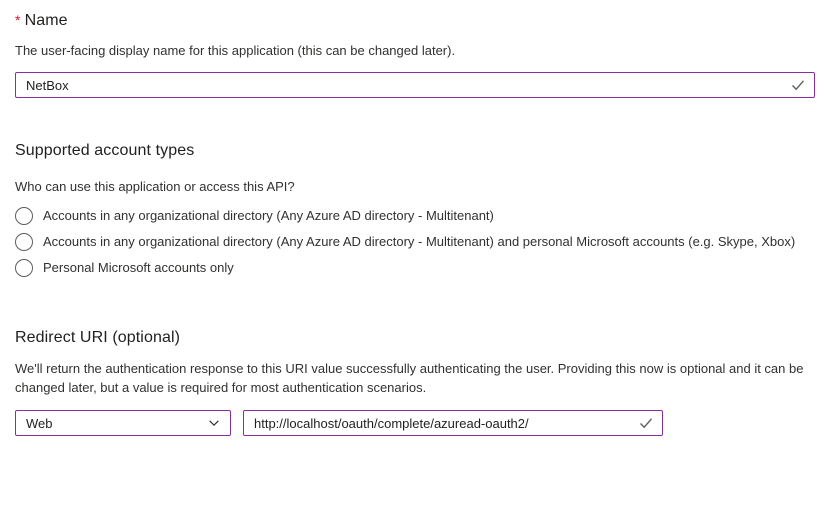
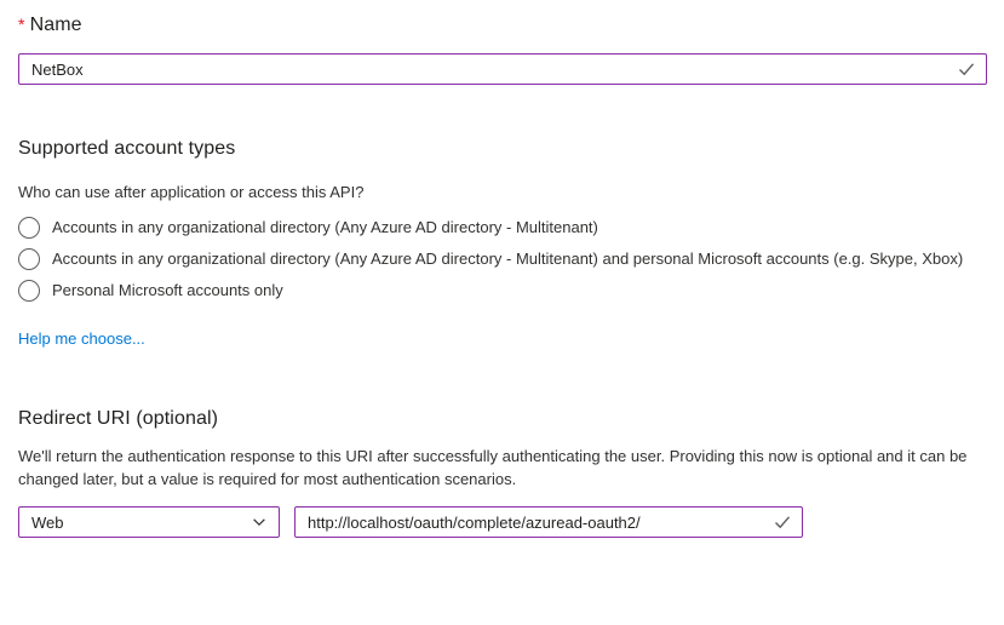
  * Name
- The user-facing display name for this application (this can be changed later).
  NetBox
  Supported account types
- Who can use this application or access this API?
+ Who can use after application or access this API?
  Accounts in any organizational directory (Any Azure AD directory - Multitenant)
  Accounts in any organizational directory (Any Azure AD directory - Multitenant) and personal Microsoft accounts (e.g. Skype, Xbox)
  Personal Microsoft accounts only
+ Help me choose...
  Redirect URI (optional)
- We'll return the authentication response to this URI value successfully authenticating the user. Providing this now is optional and it can be changed later, but a value is required for most authentication scenarios.
+ We'll return the authentication response to this URI after successfully authenticating the user. Providing this now is optional and it can be changed later, but a value is required for most authentication scenarios.
  Web
  http://localhost/oauth/complete/azuread-oauth2/
